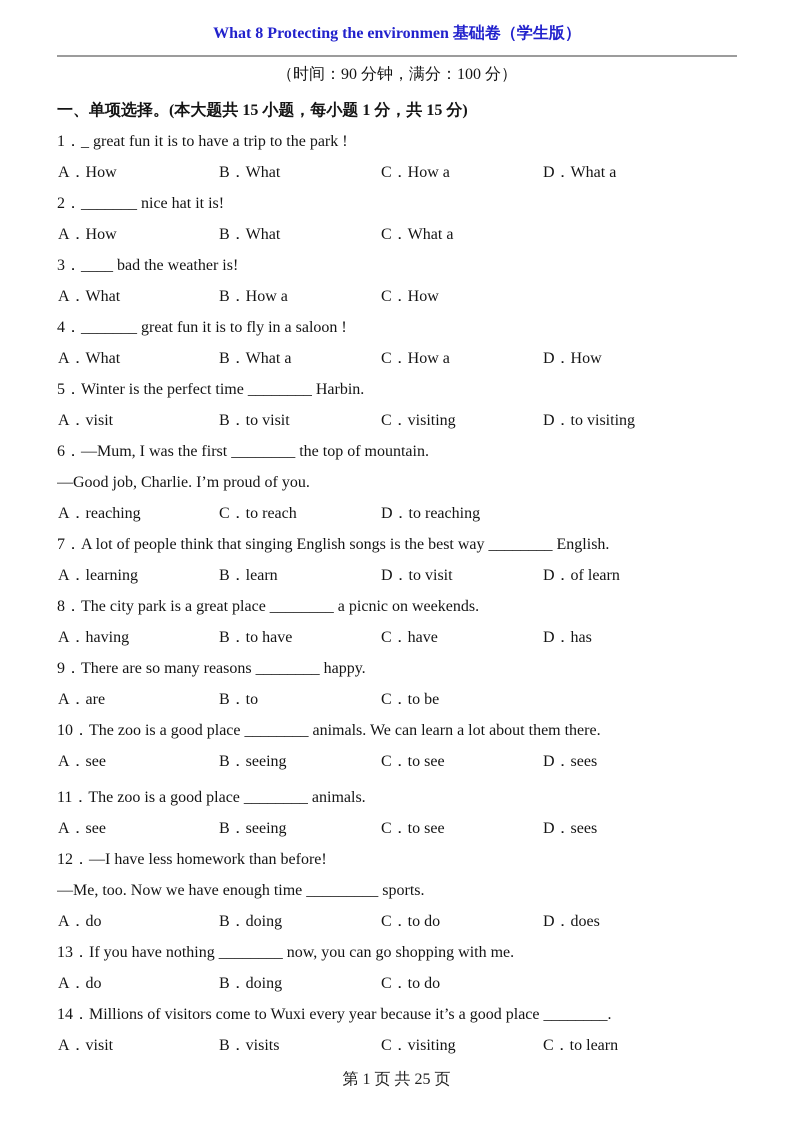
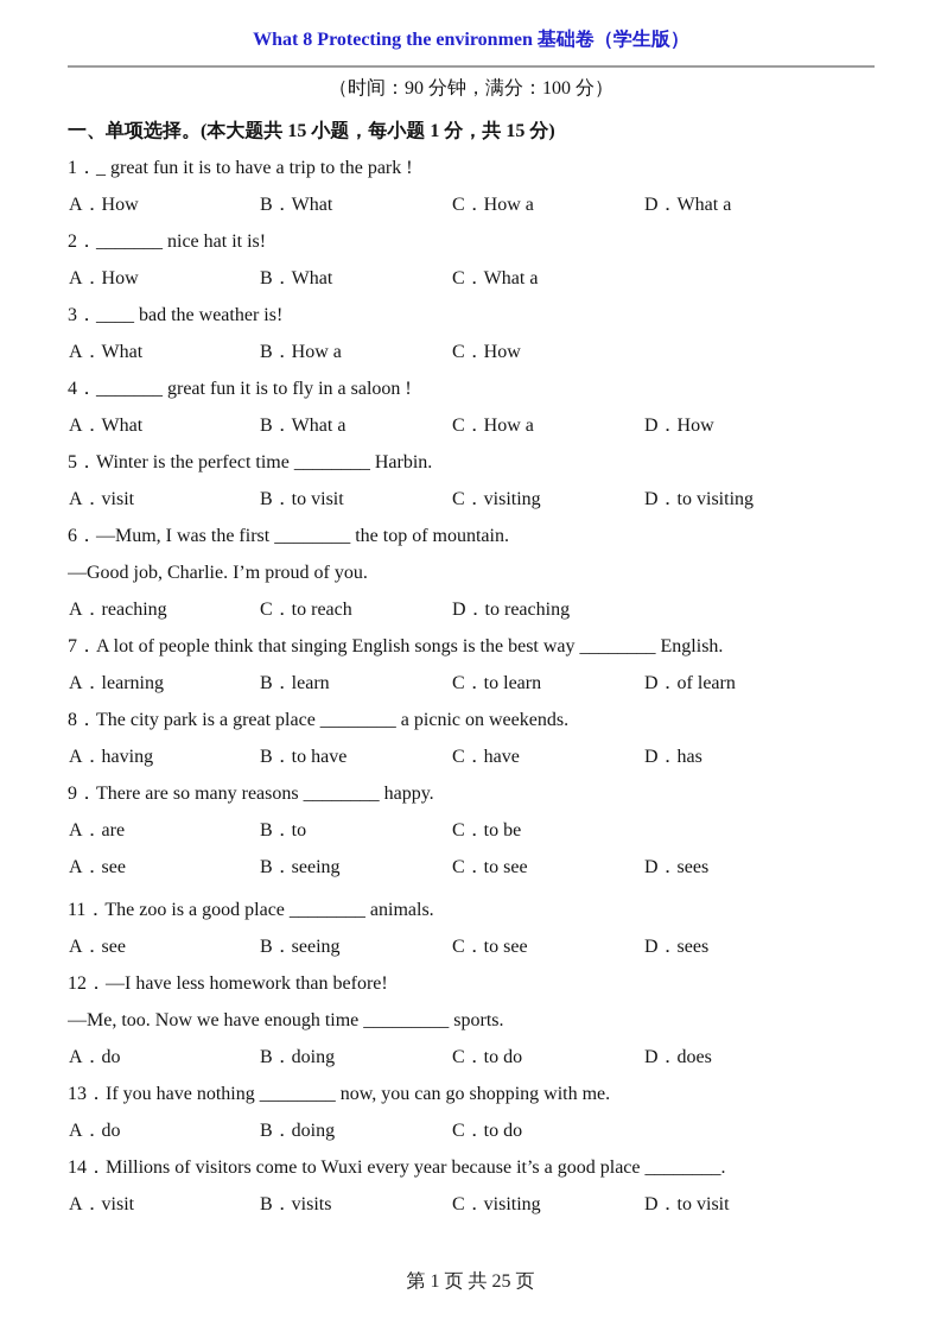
  What 8 Protecting the environmen 基础卷（学生版）
  （时间：90 分钟，满分：100 分）
  一、单项选择。(本大题共 15 小题，每小题 1 分，共 15 分)
  1．_ great fun it is to have a trip to the park !
  A．How
  B．What
  C．How a
  D．What a
  2．_______ nice hat it is!
  A．How
  B．What
  C．What a
  3．____ bad the weather is!
  A．What
  B．How a
  C．How
  4．_______ great fun it is to fly in a saloon !
  A．What
  B．What a
  C．How a
  D．How
  5．Winter is the perfect time ________ Harbin.
  A．visit
  B．to visit
  C．visiting
  D．to visiting
  6．—Mum, I was the first ________ the top of mountain.
  —Good job, Charlie. I’m proud of you.
  A．reaching
  C．to reach
  D．to reaching
  7．A lot of people think that singing English songs is the best way ________ English.
  A．learning
  B．learn
- D．to visit
+ C．to learn
  D．of learn
  8．The city park is a great place ________ a picnic on weekends.
  A．having
  B．to have
  C．have
  D．has
  9．There are so many reasons ________ happy.
  A．are
  B．to
  C．to be
- 10．The zoo is a good place ________ animals. We can learn a lot about them there.
  A．see
  B．seeing
  C．to see
  D．sees
  11．The zoo is a good place ________ animals.
  A．see
  B．seeing
  C．to see
  D．sees
  12．—I have less homework than before!
  —Me, too. Now we have enough time _________ sports.
  A．do
  B．doing
  C．to do
  D．does
  13．If you have nothing ________ now, you can go shopping with me.
  A．do
  B．doing
  C．to do
  14．Millions of visitors come to Wuxi every year because it’s a good place ________.
  A．visit
  B．visits
  C．visiting
- C．to learn
+ D．to visit
  第 1 页 共 25 页
